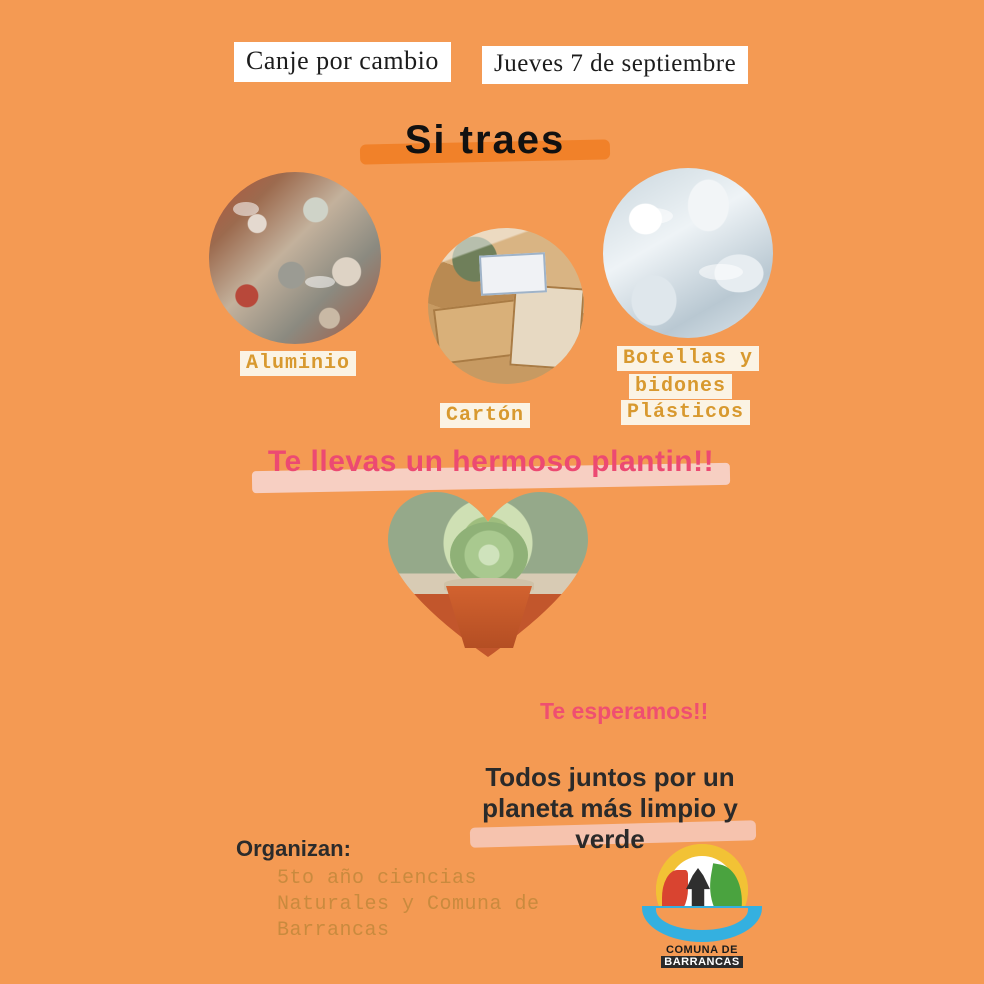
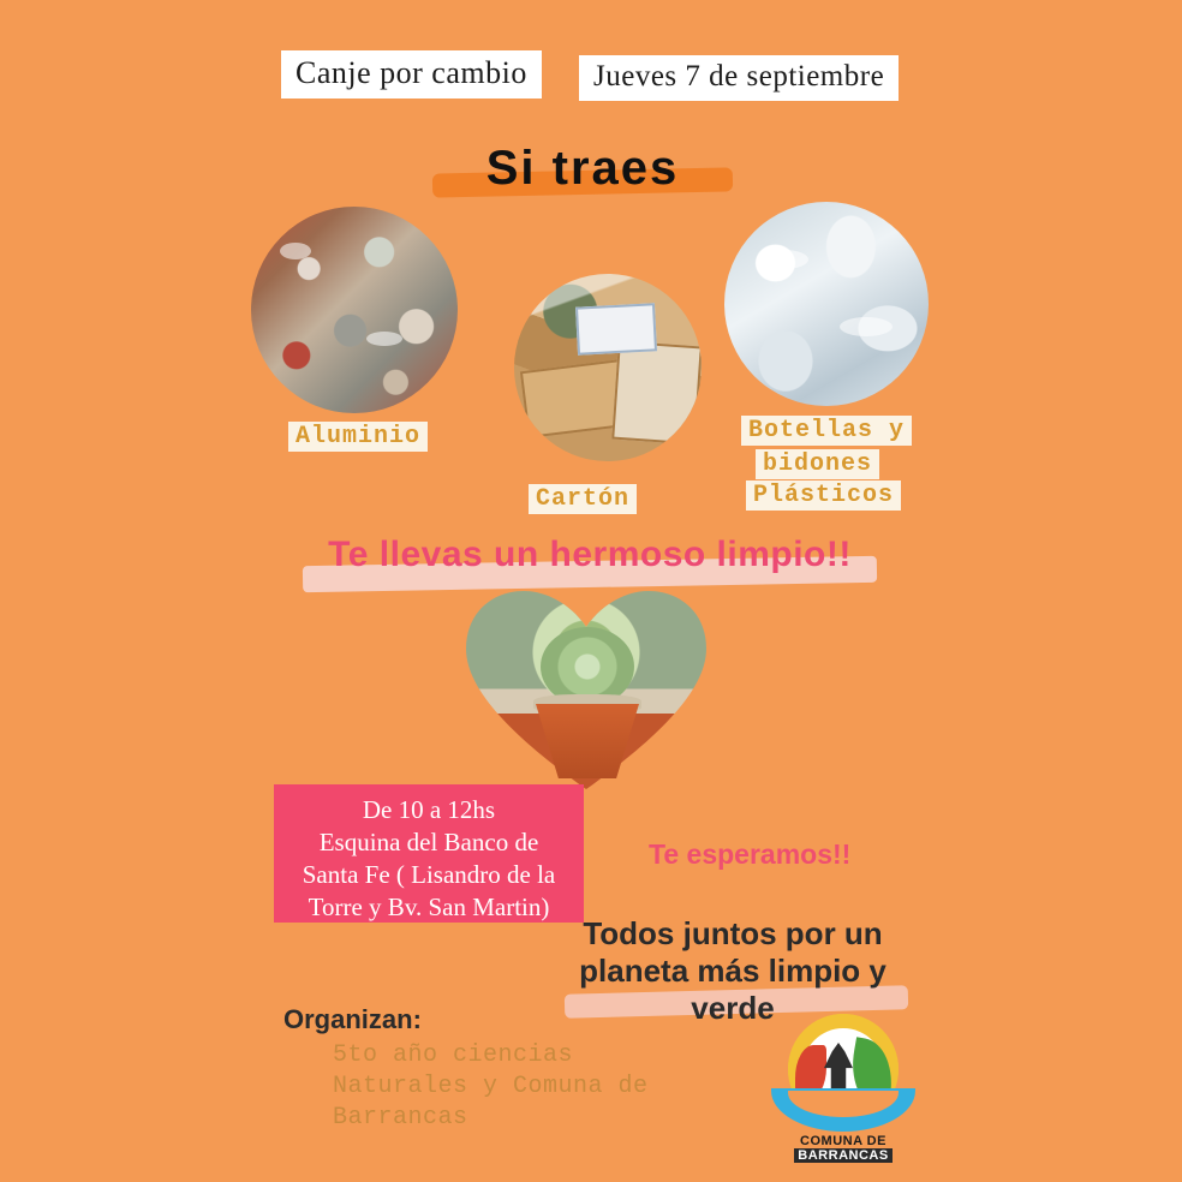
  Canje por cambio
  Jueves 7 de septiembre
  Si traes
  Aluminio
  Cartón
  Botellas y
  bidones
  Plásticos
- Te llevas un hermoso plantin!!
+ Te llevas un hermoso limpio!!
+ De 10 a 12hs
+ Esquina del Banco de
+ Santa Fe ( Lisandro de la
+ Torre y Bv. San Martin)
  Te esperamos!!
  Todos juntos por un
  planeta más limpio y
  verde
  Organizan:
  5to año ciencias
  Naturales y Comuna de
  Barrancas
  COMUNA DE BARRANCAS
